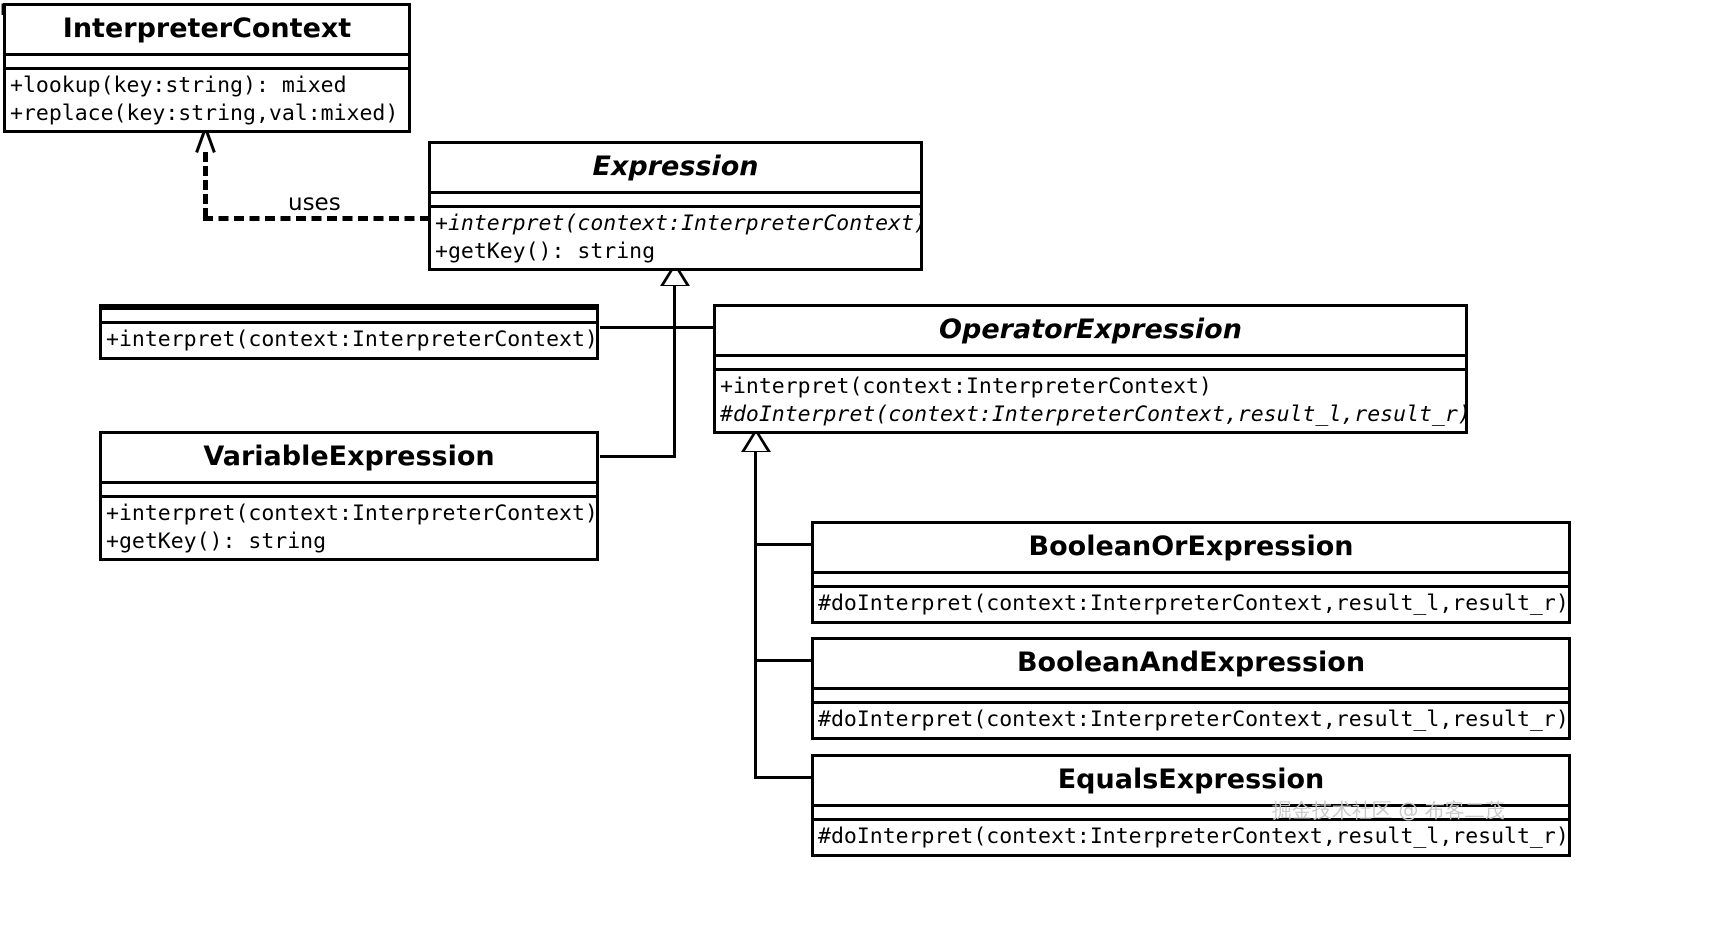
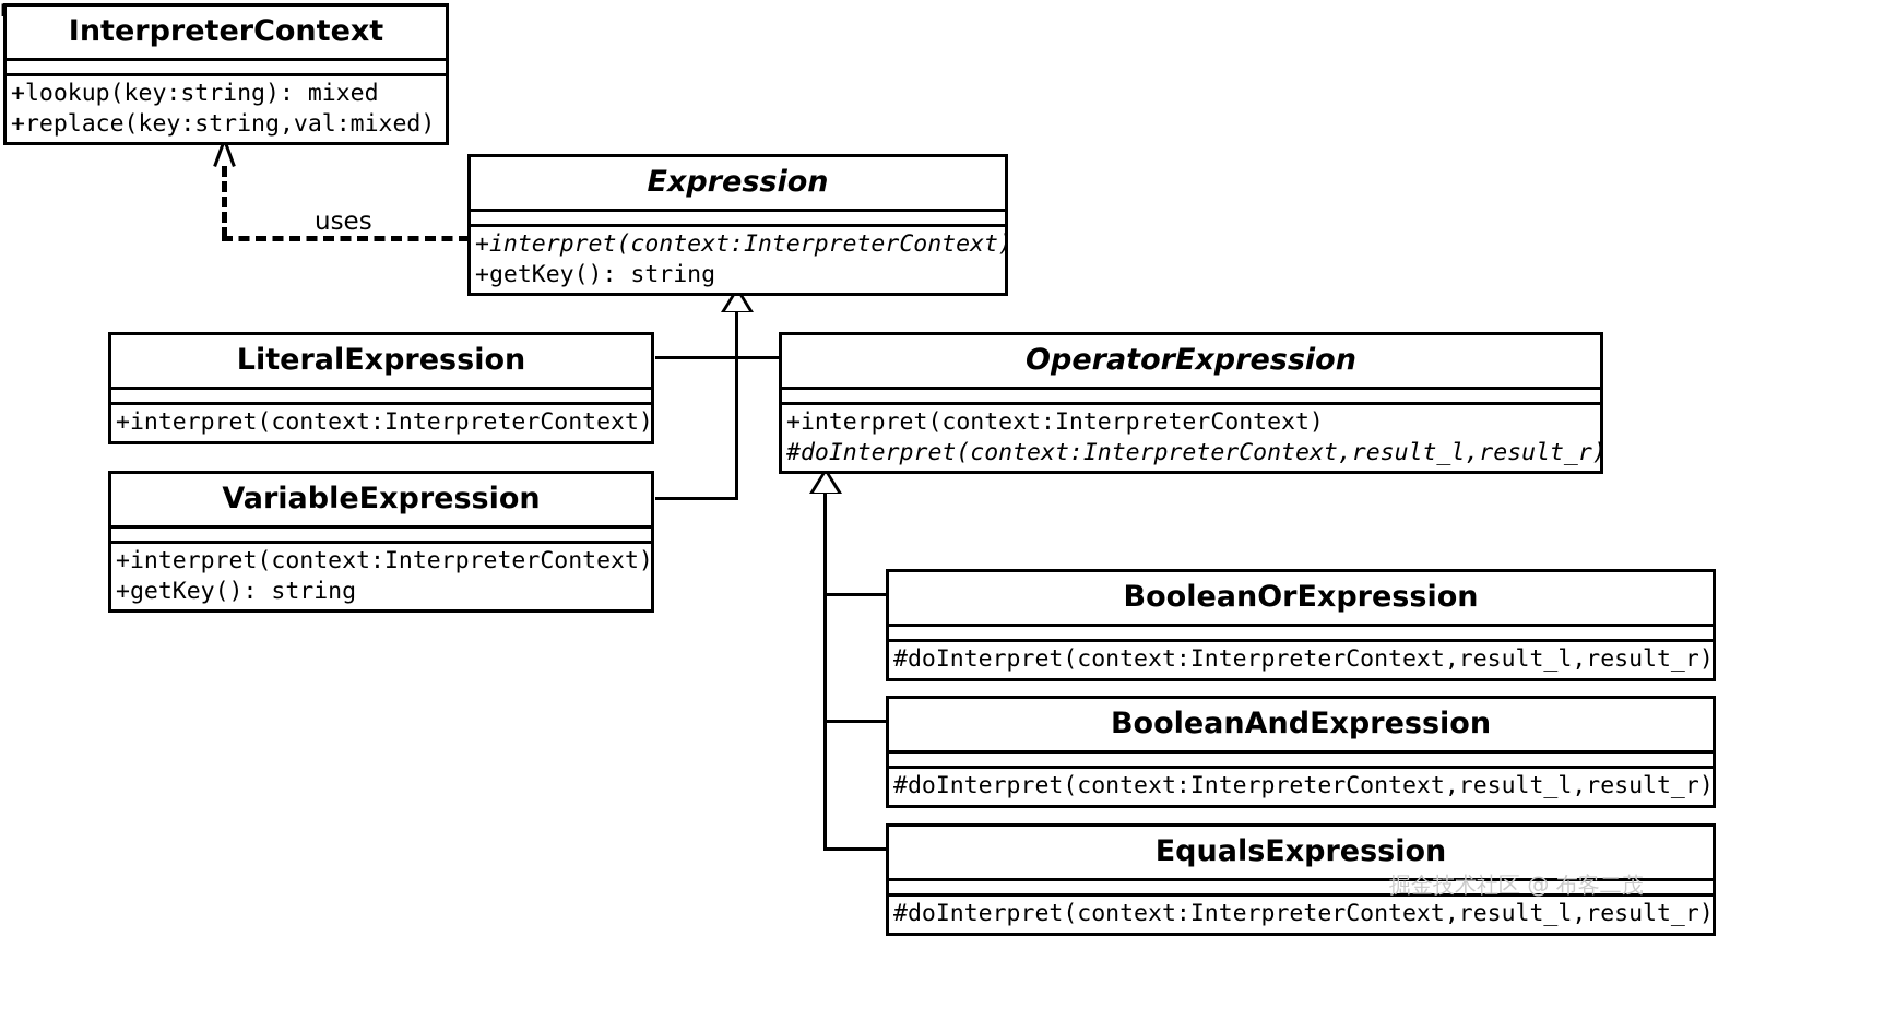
  InterpreterContext -->
  uses
  InterpreterContext
  +lookup(key:string): mixed
  +replace(key:string,val:mixed)
  Expression
  +interpret(context:InterpreterContext)
  +getKey(): string
+ LiteralExpression
  +interpret(context:InterpreterContext)
  VariableExpression
  +interpret(context:InterpreterContext)
  +getKey(): string
  OperatorExpression
  +interpret(context:InterpreterContext)
  #doInterpret(context:InterpreterContext,result_l,result_r)
  BooleanOrExpression
  #doInterpret(context:InterpreterContext,result_l,result_r)
  BooleanAndExpression
  #doInterpret(context:InterpreterContext,result_l,result_r)
  EqualsExpression
  #doInterpret(context:InterpreterContext,result_l,result_r)
  掘金技术社区 @ 布客二茂
